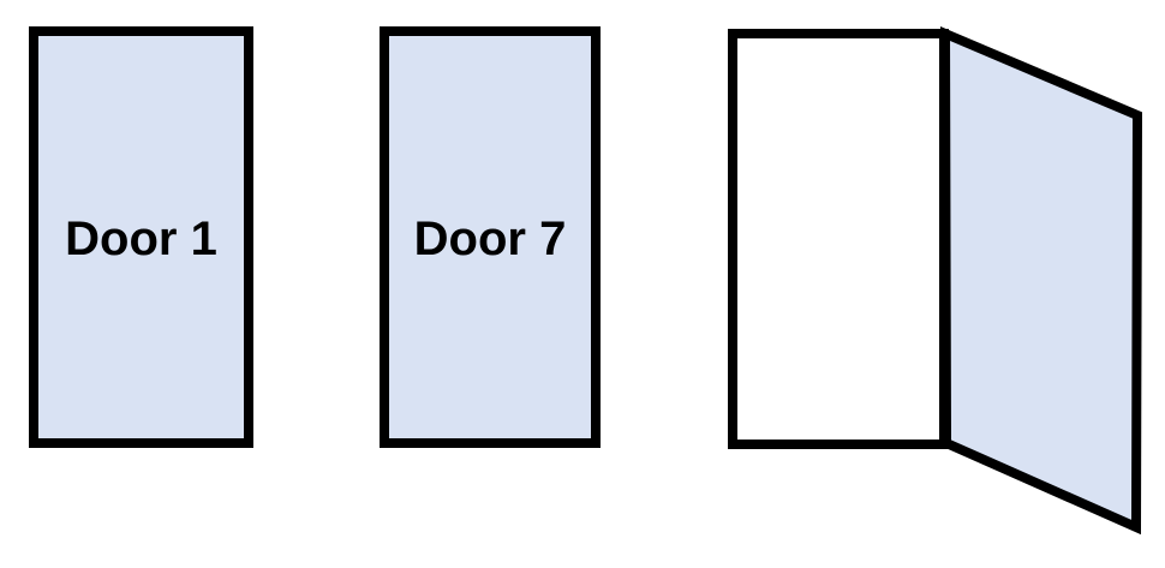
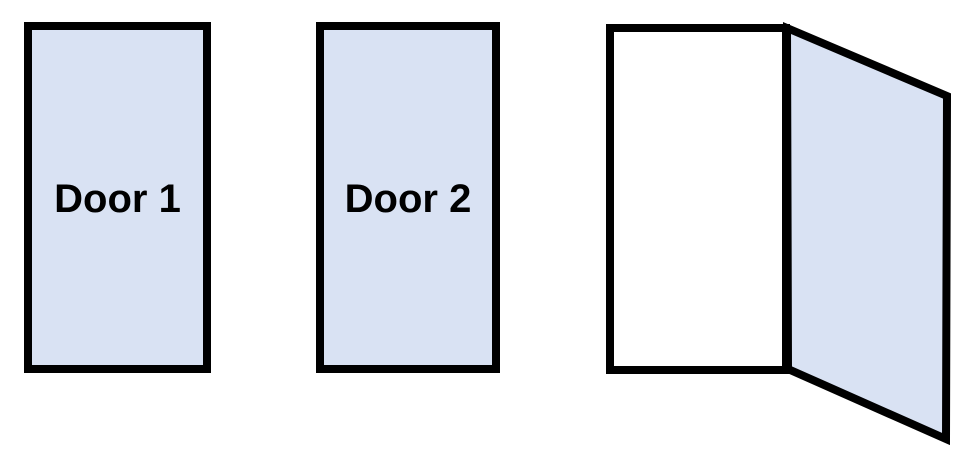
  Door 1
- Door 7
+ Door 2
